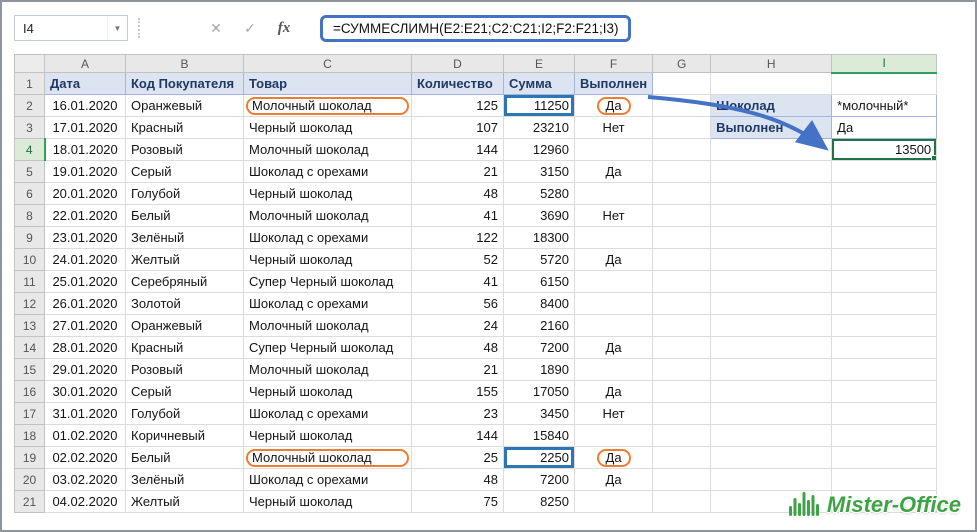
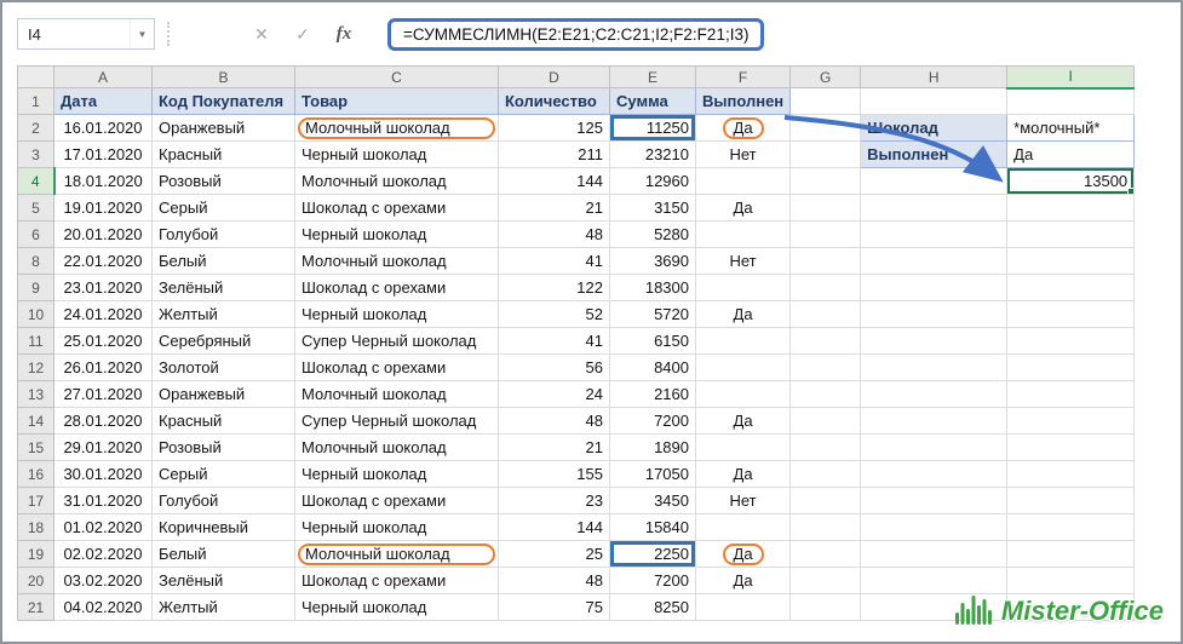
  I4
  ▼
  ✕
  ✓
  fx
  =СУММЕСЛИМН(E2:E21;C2:C21;I2;F2:F21;I3)
  	A	B	C	D	E	F	G	H	I
  1	Дата	Код Покупателя	Товар	Количество	Сумма	Выполнен
  2	16.01.2020	Оранжевый	Молочный шоколад	125	11250	Да		околад	*молочный*
- 3	17.01.2020	Красный	Черный шоколад	107	23210	Нет		Выполнен	Да
+ 3	17.01.2020	Красный	Черный шоколад	211	23210	Нет		Выполнен	Да
  4	18.01.2020	Розовый	Молочный шоколад	144	12960				13500
  5	19.01.2020	Серый	Шоколад с орехами	21	3150	Да
  6	20.01.2020	Голубой	Черный шоколад	48	5280
  8	22.01.2020	Белый	Молочный шоколад	41	3690	Нет
  9	23.01.2020	Зелёный	Шоколад с орехами	122	18300
  10	24.01.2020	Желтый	Черный шоколад	52	5720	Да
  11	25.01.2020	Серебряный	Супер Черный шоколад	41	6150
  12	26.01.2020	Золотой	Шоколад с орехами	56	8400
  13	27.01.2020	Оранжевый	Молочный шоколад	24	2160
  14	28.01.2020	Красный	Супер Черный шоколад	48	7200	Да
  15	29.01.2020	Розовый	Молочный шоколад	21	1890
  16	30.01.2020	Серый	Черный шоколад	155	17050	Да
  17	31.01.2020	Голубой	Шоколад с орехами	23	3450	Нет
  18	01.02.2020	Коричневый	Черный шоколад	144	15840
  19	02.02.2020	Белый	Молочный шоколад	25	2250	Да
  20	03.02.2020	Зелёный	Шоколад с орехами	48	7200	Да
  21	04.02.2020	Желтый	Черный шоколад	75	8250
  Mister-Office
